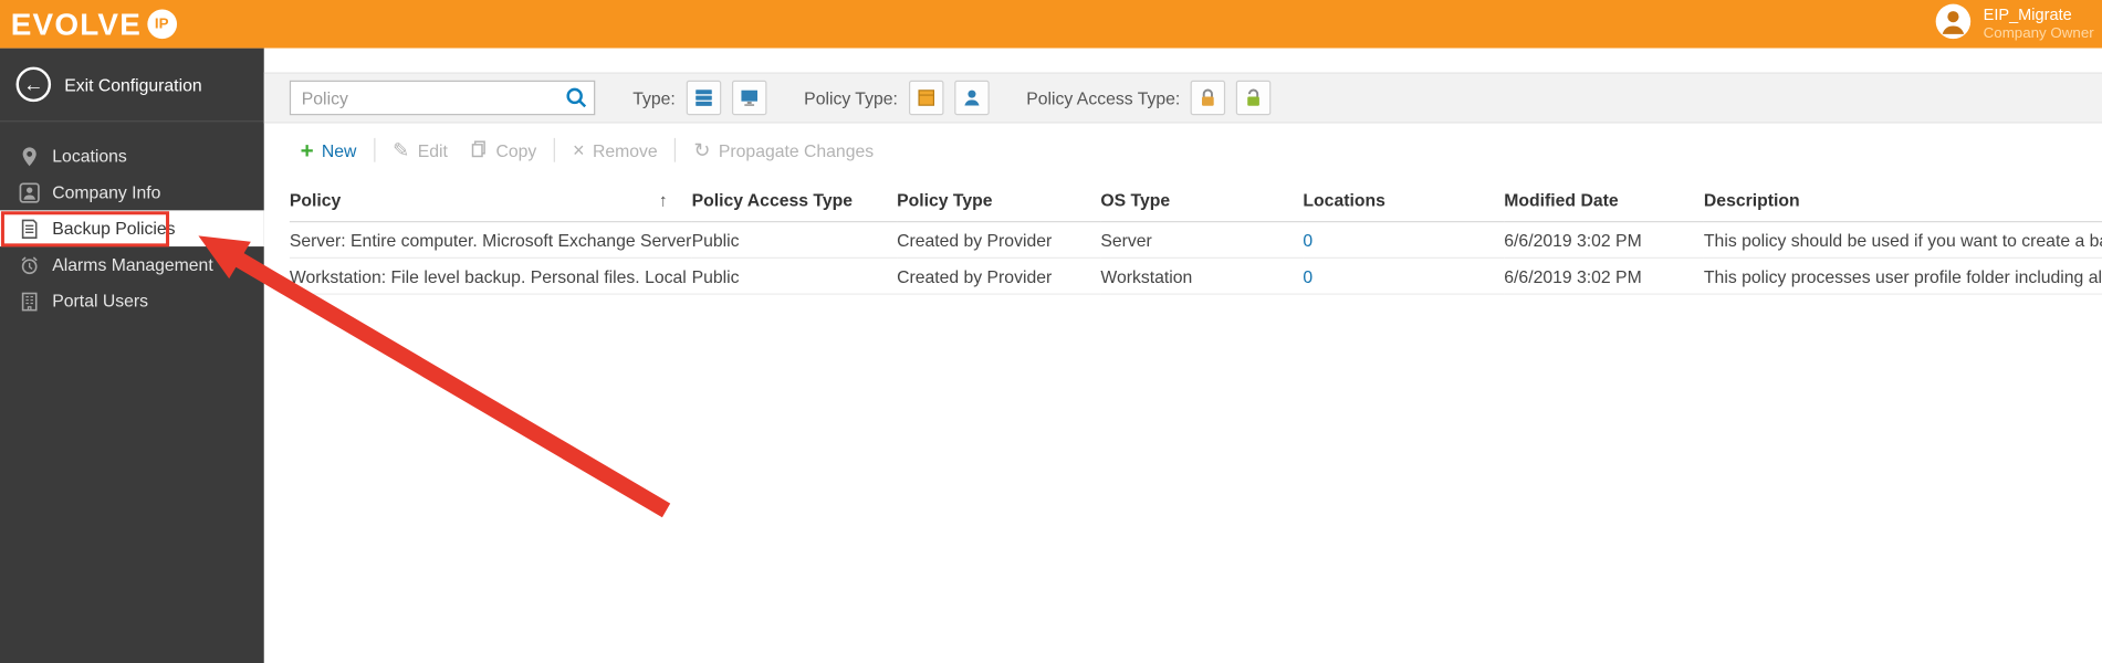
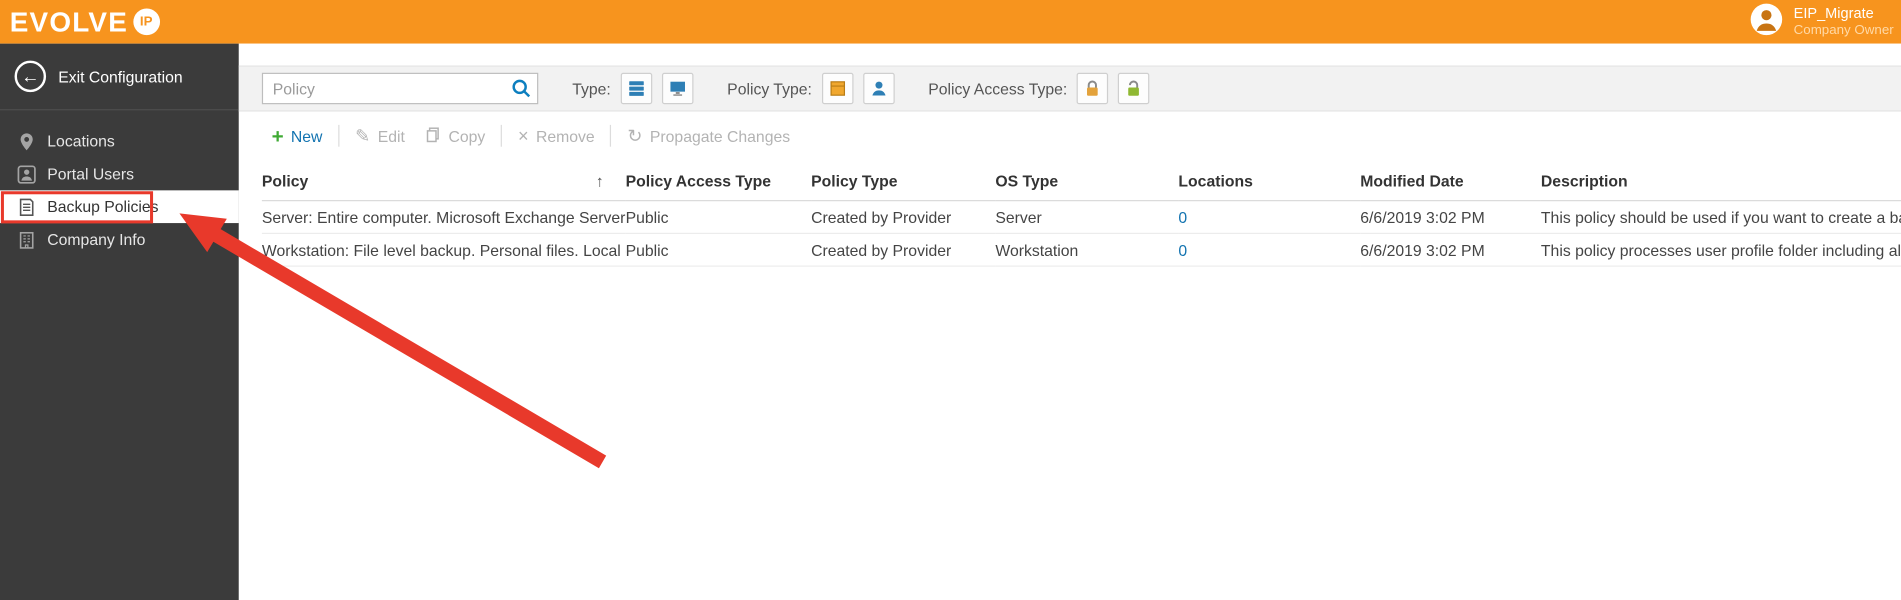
  EVOLVE
  IP
  EIP_Migrate
  Company Owner
  ←
  Exit Configuration
  Locations
- Company Info
+ Portal Users
  Backup Policies
- Alarms Management
- Portal Users
+ Company Info
  Policy
  Type:
  Policy Type:
  Policy Access Type:
  +
  New
  ✎
  Edit
  Copy
  ×
  Remove
  ↻
  Propagate Changes
  Policy ↑	Policy Access Type	Policy Type	OS Type	Locations	Modified Date	Description
  Server: Entire computer. Microsoft Exchange Server	Public	Created by Provider	Server	0	6/6/2019 3:02 PM	This policy should be used if you want to create a b
  Workstation: File level backup. Personal files. Local	Public	Created by Provider	Workstation	0	6/6/2019 3:02 PM	This policy processes user profile folder including al
